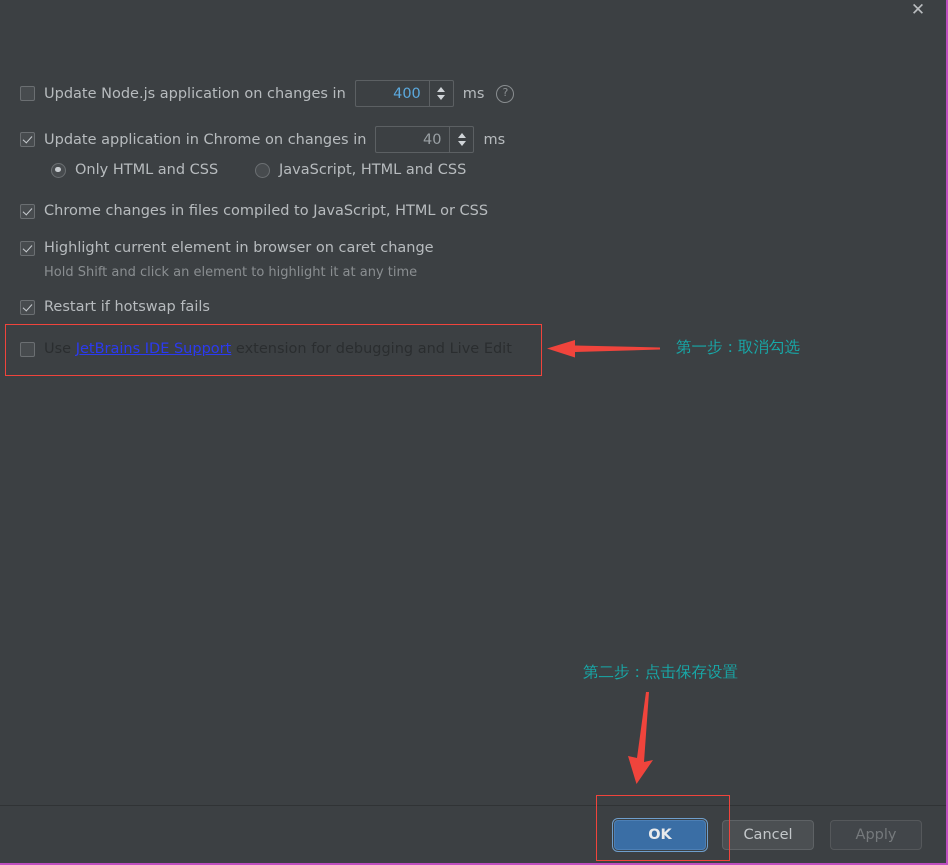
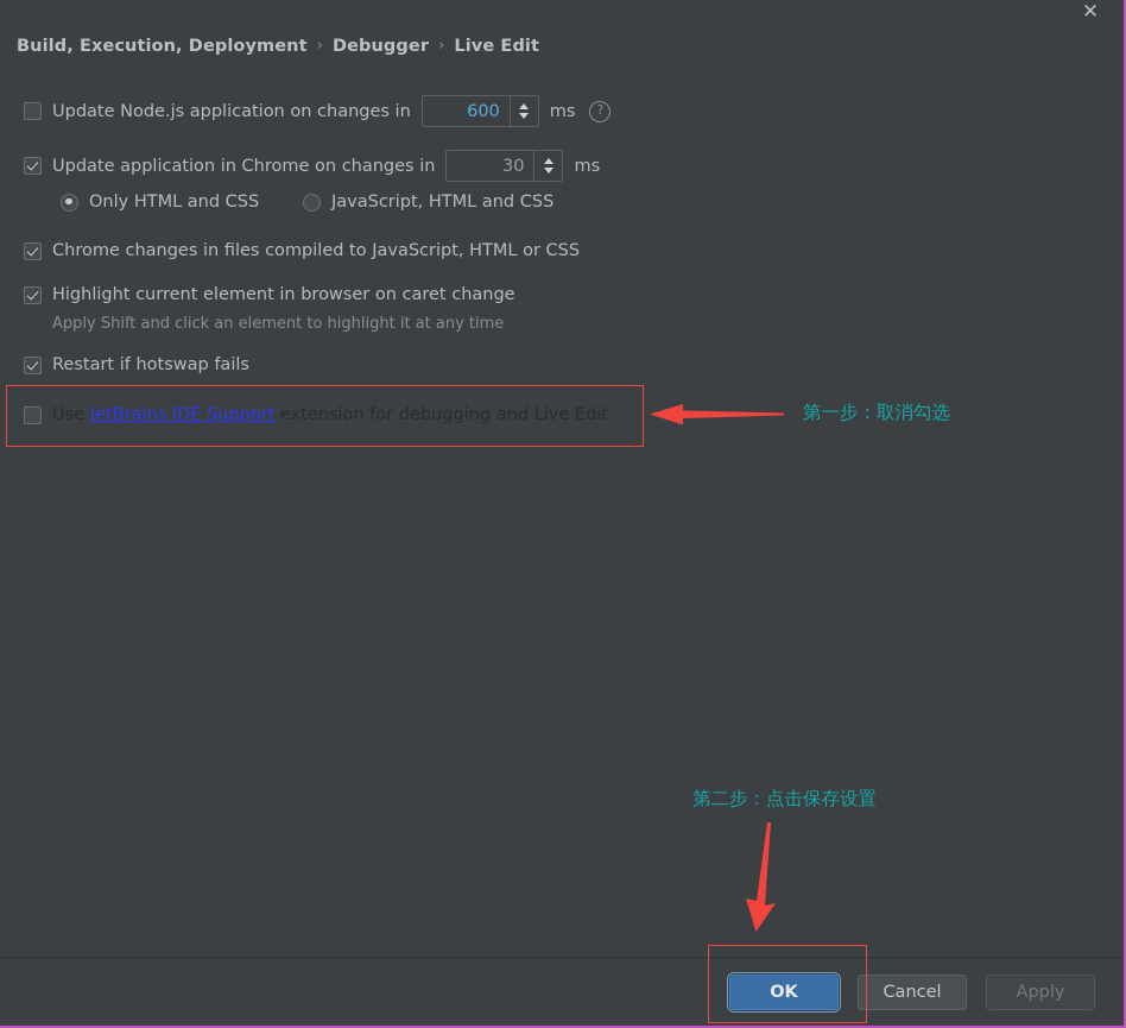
  ✕
+ Build, Execution, Deployment › Debugger › Live Edit
  Update Node.js application on changes in
- 400
+ 600
  ms
  ?
  Update application in Chrome on changes in
- 40
+ 30
  ms
  Only HTML and CSS
  JavaScript, HTML and CSS
  Chrome changes in files compiled to JavaScript, HTML or CSS
  Highlight current element in browser on caret change
- Hold Shift and click an element to highlight it at any time
+ Apply Shift and click an element to highlight it at any time
  Restart if hotswap fails
  第一步：取消勾选
  第二步：点击保存设置
  OK
  Cancel
  Apply
